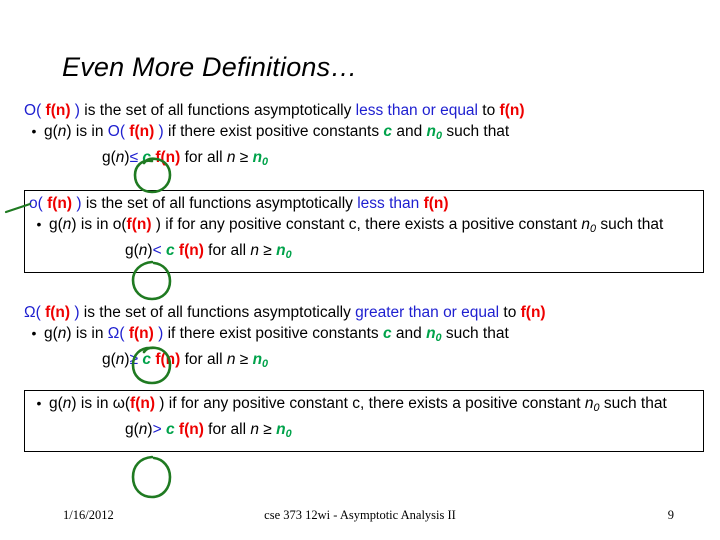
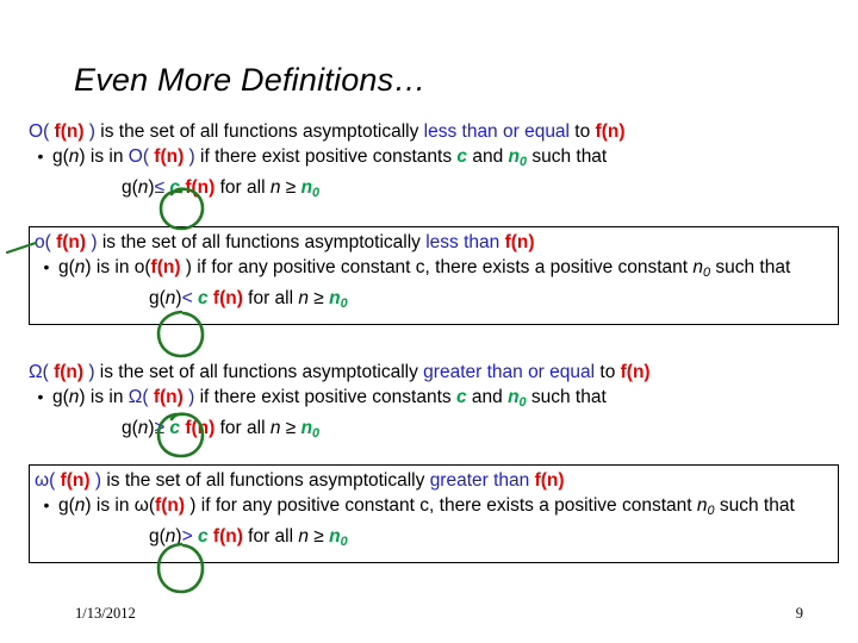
  Even More Definitions…
  O( f(n) ) is the set of all functions asymptotically less than or equal to f(n)
  •
  g(n) is in O( f(n) ) if there exist positive constants c and n0 such that
  g(n)≤ c f(n) for all n ≥ n0
  o( f(n) ) is the set of all functions asymptotically less than f(n)
  •
  g(n) is in o(f(n) ) if for any positive constant c, there exists a positive constant n0 such that
  g(n)< c f(n) for all n ≥ n0
  Ω( f(n) ) is the set of all functions asymptotically greater than or equal to f(n)
  •
  g(n) is in Ω( f(n) ) if there exist positive constants c and n0 such that
  g(n) c f() for all n ≥ n0
+ ω( f(n) ) is the set of all functions asymptotically greater than f(n)
  •
  g(n) is in ω(f(n) ) if for any positive constant c, there exists a positive constant n0 such that
  g(n)> c f(n) for all n ≥ n0
- 1/16/2012
+ 1/13/2012
- cse 373 12wi - Asymptotic Analysis II
  9
